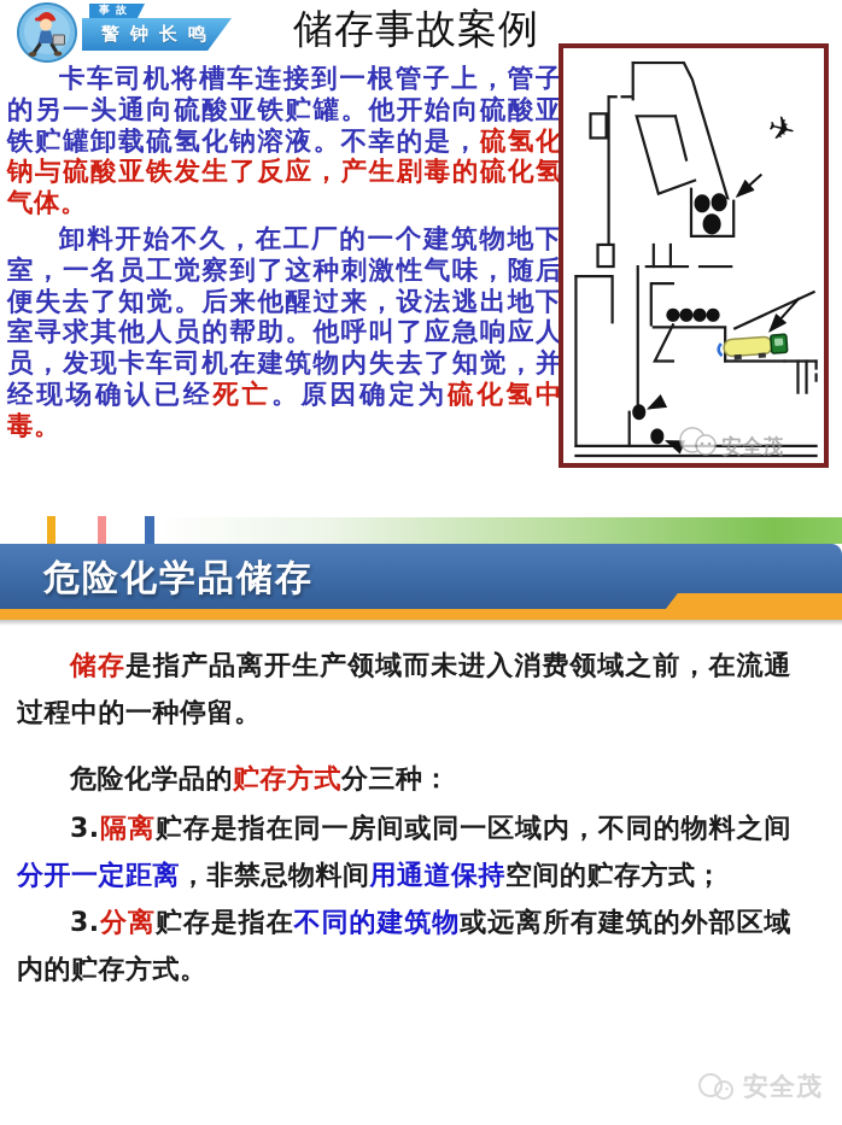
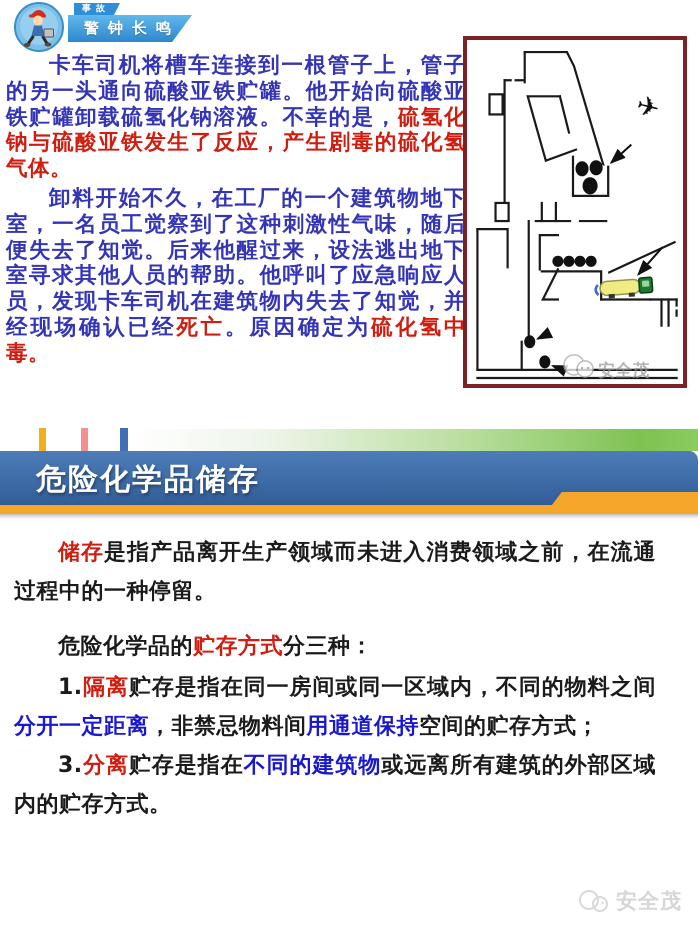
  事故
  警钟长鸣
- 储存事故案例
  卡车司机将槽车连接到一根管子上，管子的另一头通向硫酸亚铁贮罐。他开始向硫酸亚铁贮罐卸载硫氢化钠溶液。不幸的是，硫氢化钠与硫酸亚铁发生了反应，产生剧毒的硫化氢气体。
  卸料开始不久，在工厂的一个建筑物地下室，一名员工觉察到了这种刺激性气味，随后便失去了知觉。后来他醒过来，设法逃出地下室寻求其他人员的帮助。他呼叫了应急响应人员，发现卡车司机在建筑物内失去了知觉，并经现场确认已经死亡。原因确定为硫化氢中毒。
  安全茂
  危险化学品储存
  储存是指产品离开生产领域而未进入消费领域之前，在流通过程中的一种停留。
  危险化学品的贮存方式分三种：
- 3.隔离贮存是指在同一房间或同一区域内，不同的物料之间分开一定距离，非禁忌物料间用通道保持空间的贮存方式；
+ 1.隔离贮存是指在同一房间或同一区域内，不同的物料之间分开一定距离，非禁忌物料间用通道保持空间的贮存方式；
  3.分离贮存是指在不同的建筑物或远离所有建筑的外部区域内的贮存方式。
  安全茂
